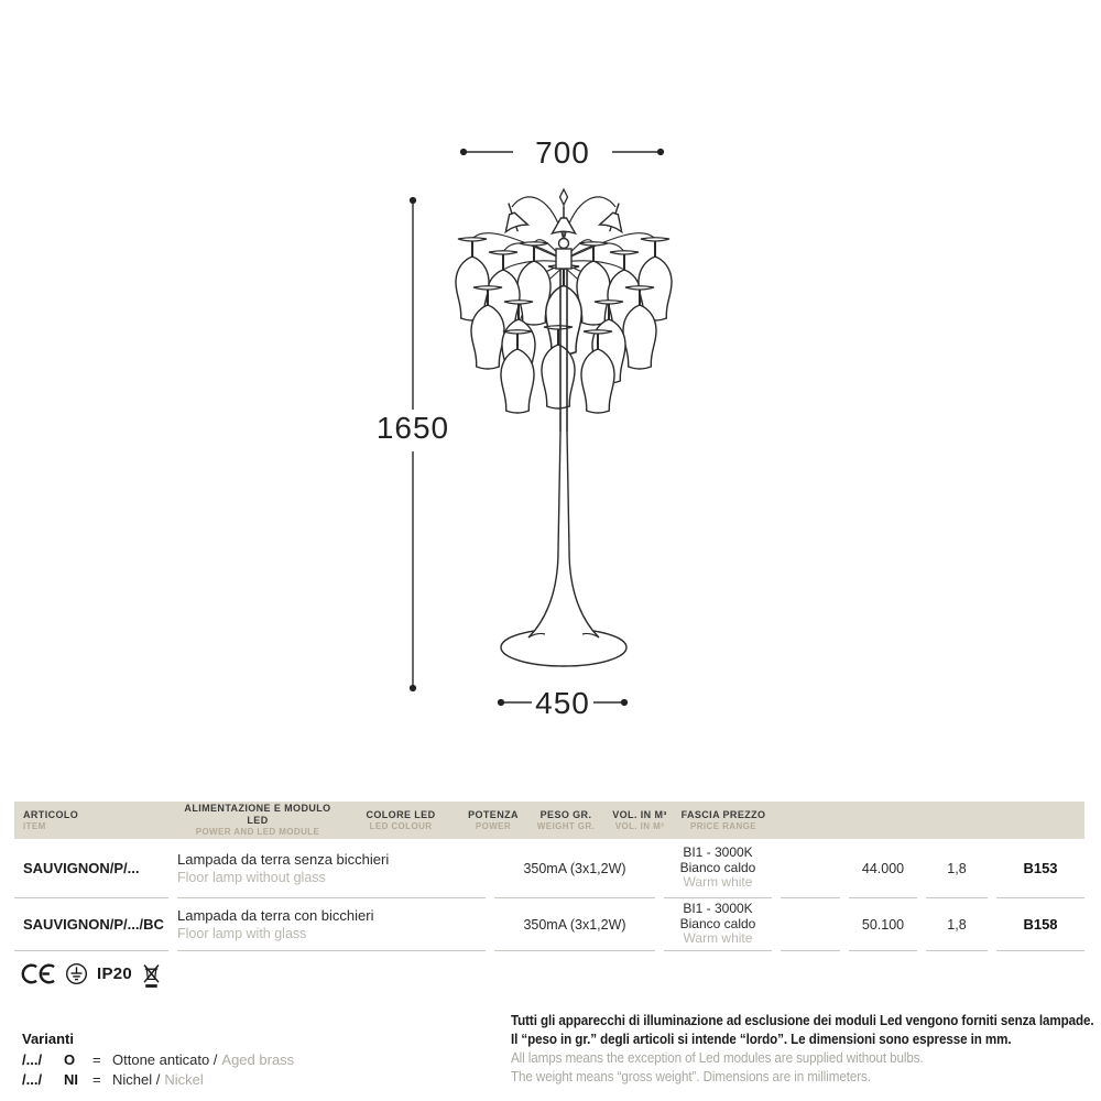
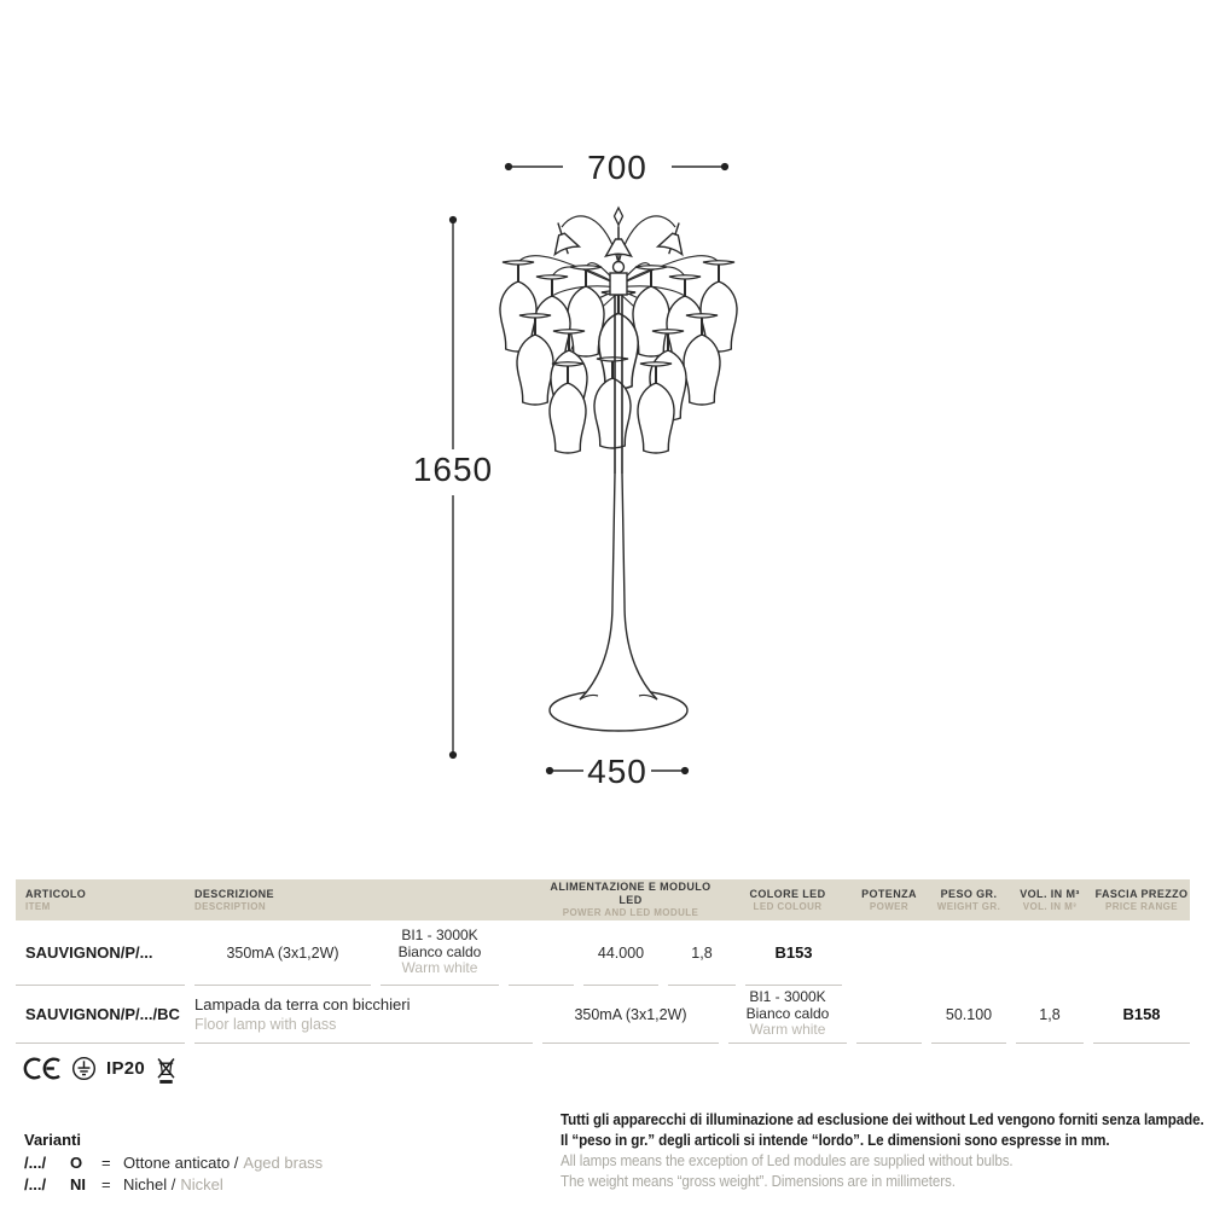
  700
  1650
  450
  ARTICOLO
  ITEM
+ DESCRIZIONE
+ DESCRIPTION
  ALIMENTAZIONE E MODULO LED
  POWER AND LED MODULE
  COLORE LED
  LED COLOUR
  POTENZA
  POWER
  PESO GR.
  WEIGHT GR.
  VOL. IN M³
  VOL. IN M³
  FASCIA PREZZO
  PRICE RANGE
  SAUVIGNON/P/...
- Lampada da terra senza bicchieri
- Floor lamp without glass
  350mA (3x1,2W)
  BI1 - 3000K
  Bianco caldo
  Warm white
  44.000
  1,8
  B153
  SAUVIGNON/P/.../BC
  Lampada da terra con bicchieri
  Floor lamp with glass
  350mA (3x1,2W)
  BI1 - 3000K
  Bianco caldo
  Warm white
  50.100
  1,8
  B158
  IP20
  Varianti
  /.../
  O
  =
  Ottone anticato /
  Aged brass
  /.../
  NI
  =
  Nichel /
  Nickel
- Tutti gli apparecchi di illuminazione ad esclusione dei moduli Led vengono forniti senza lampade.
+ Tutti gli apparecchi di illuminazione ad esclusione dei without Led vengono forniti senza lampade.
  Il “peso in gr.” degli articoli si intende “lordo”. Le dimensioni sono espresse in mm.
  All lamps means the exception of Led modules are supplied without bulbs.
  The weight means “gross weight”. Dimensions are in millimeters.
